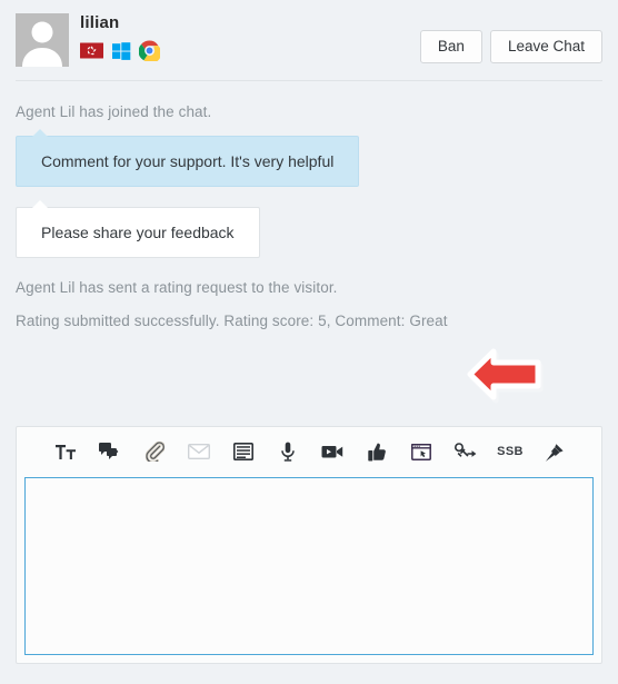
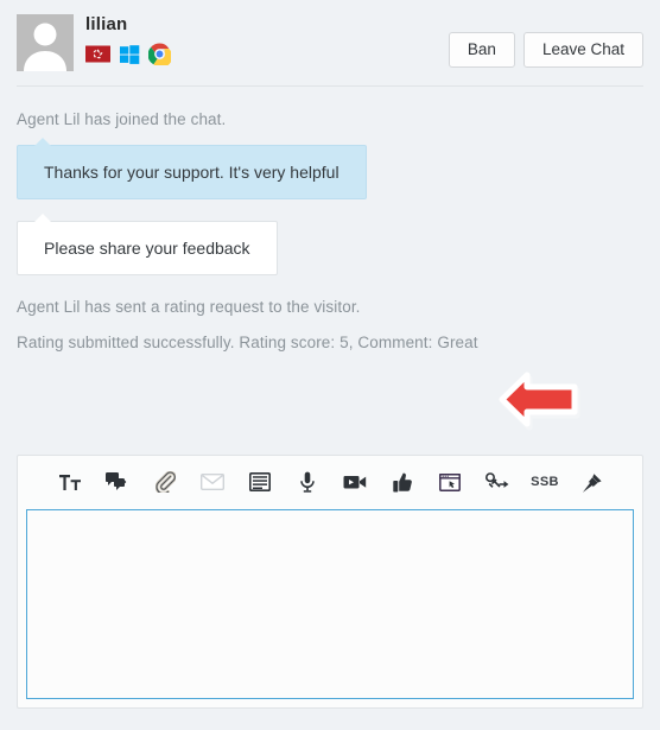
  lilian
  Ban
  Leave Chat
  Agent Lil has joined the chat.
- Comment for your support. It's very helpful
+ Thanks for your support. It's very helpful
  Please share your feedback
  Agent Lil has sent a rating request to the visitor.
  Rating submitted successfully. Rating score: 5, Comment: Great
  SSB
